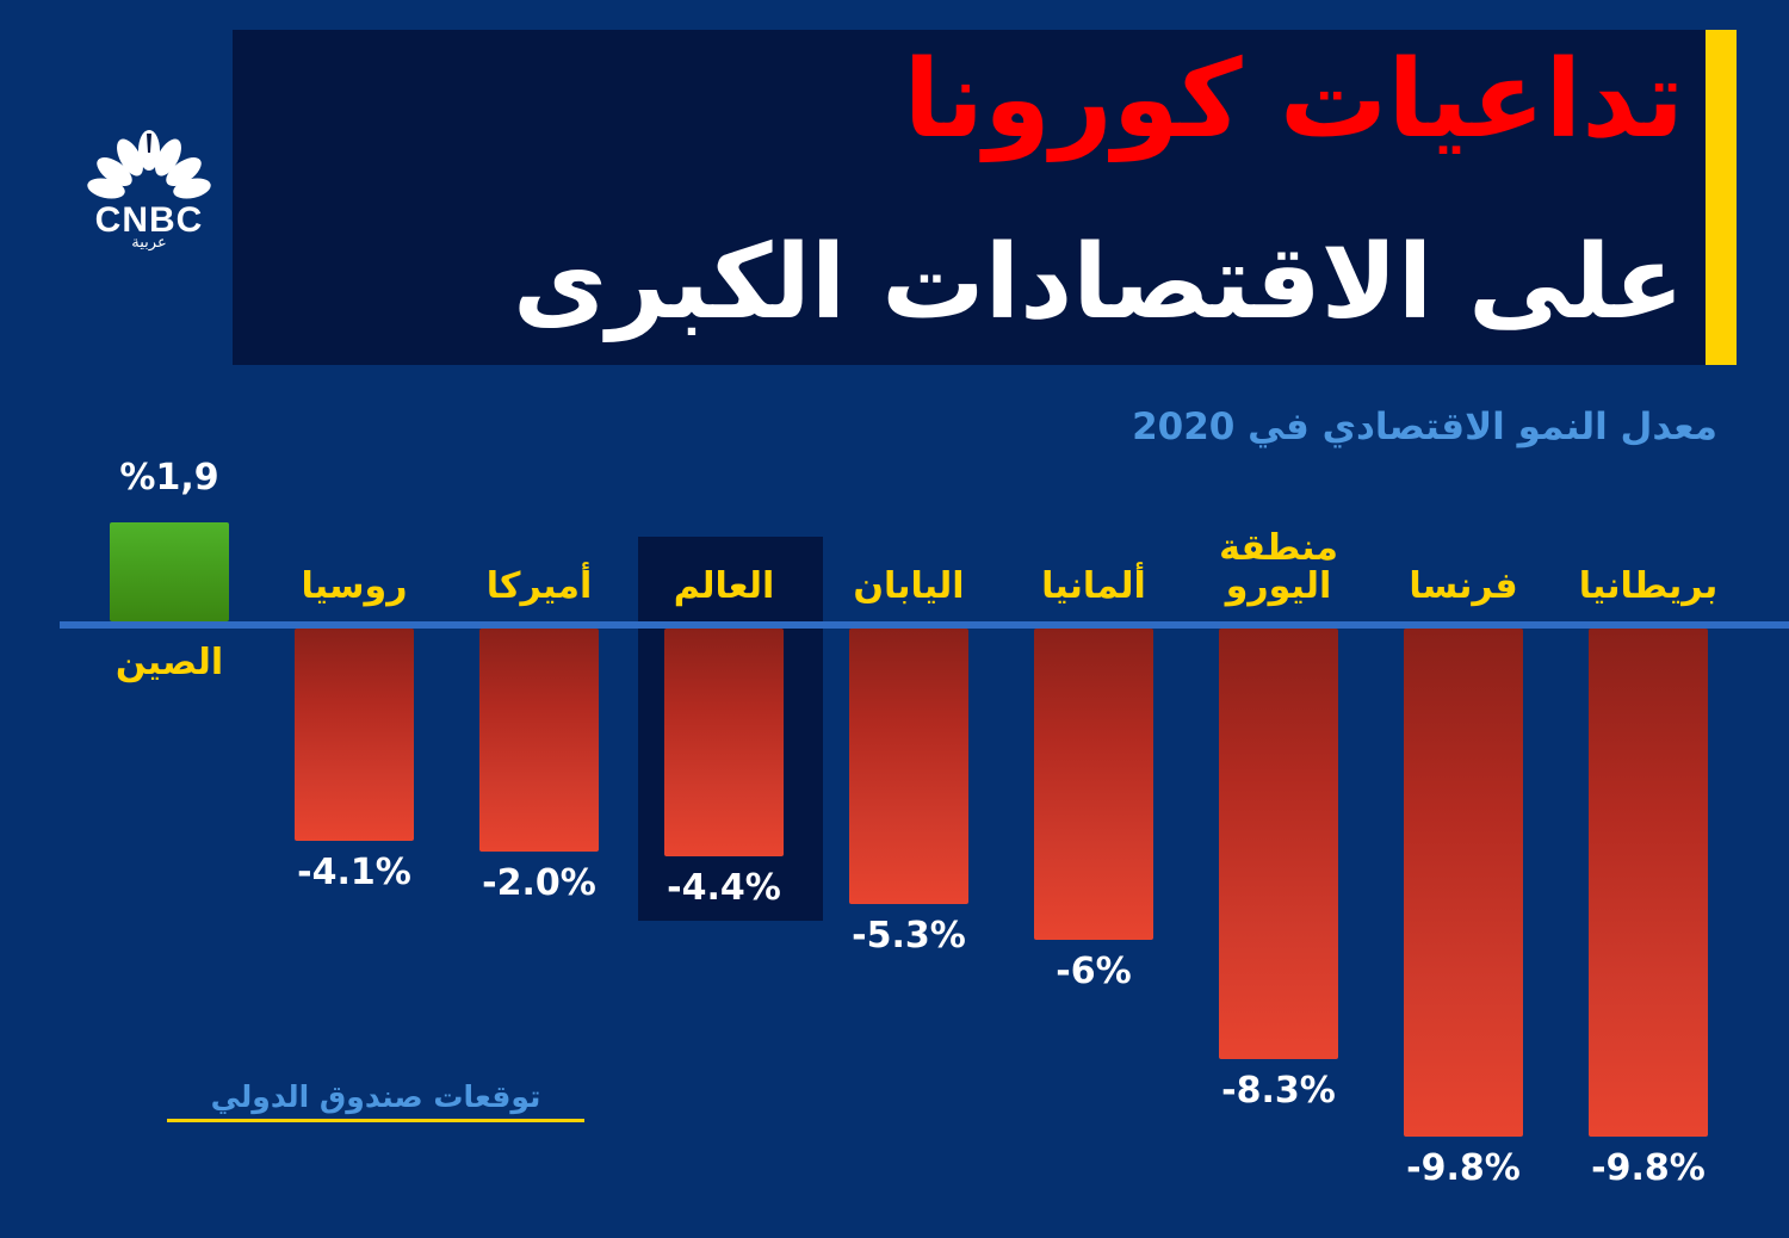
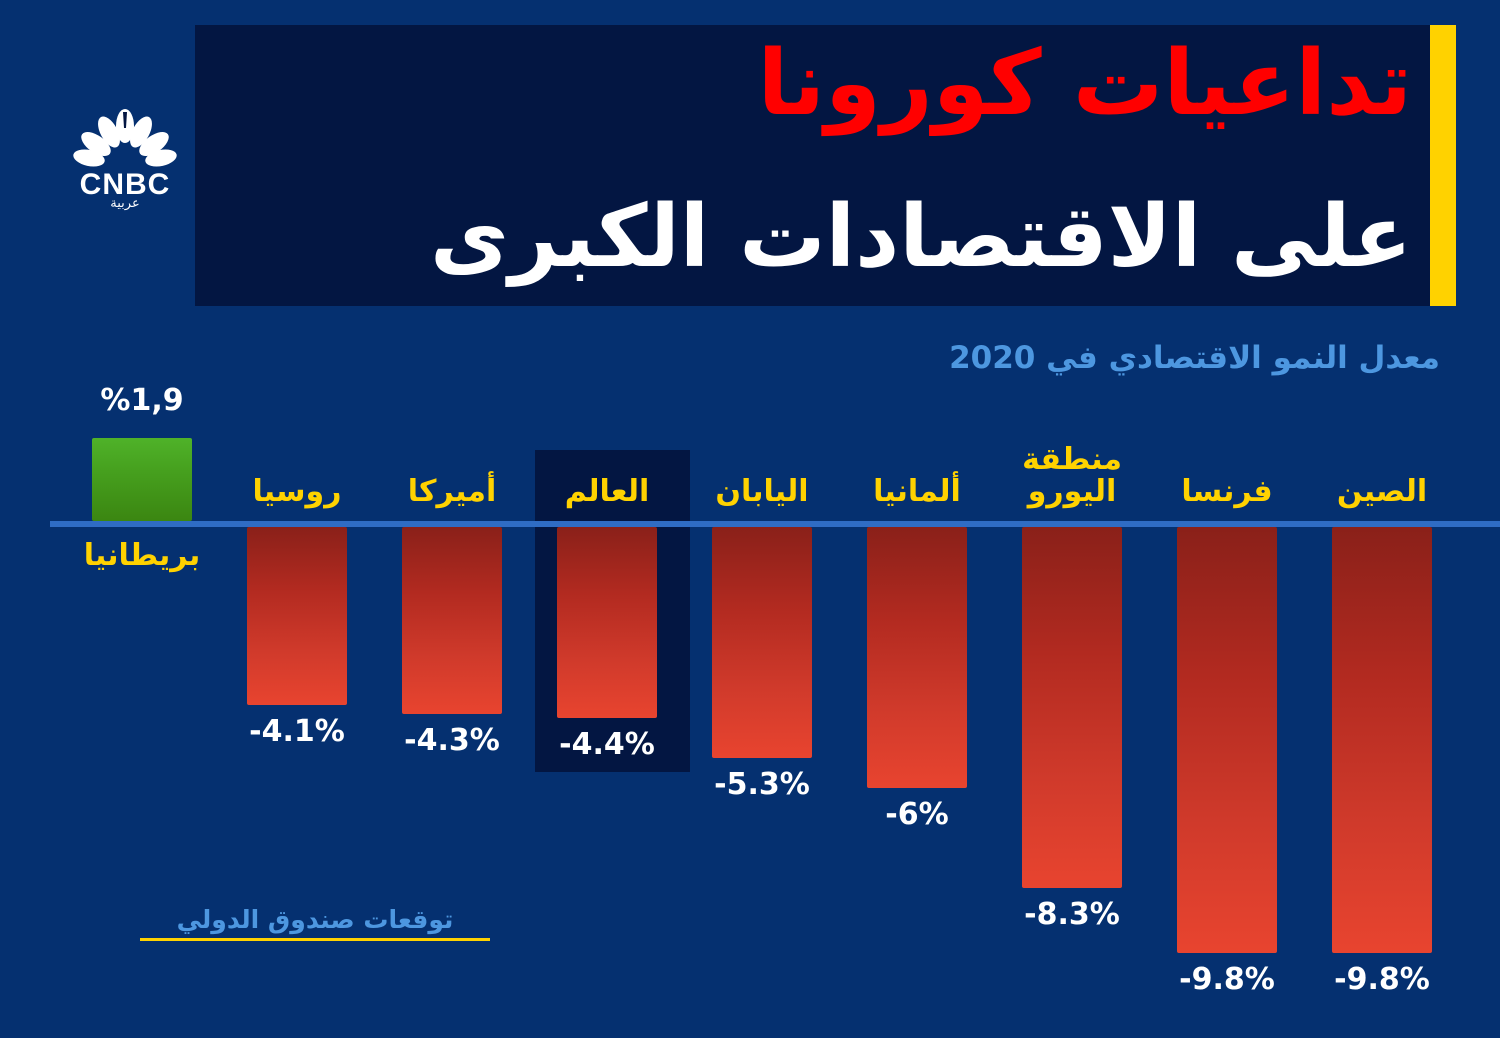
  تداعيات كورونا
  على الاقتصادات الكبرى
  CNBC
  عربية
  معدل النمو الاقتصادي في 2020
- الصين
+ بريطانيا
  %1,9
  روسيا
  -4.1%
  أميركا
- -2.0%
+ -4.3%
  العالم
  -4.4%
  اليابان
  -5.3%
  ألمانيا
  -6%
  منطقة
  اليورو
  -8.3%
  فرنسا
  -9.8%
- بريطانيا
+ الصين
  -9.8%
  توقعات صندوق الدولي
